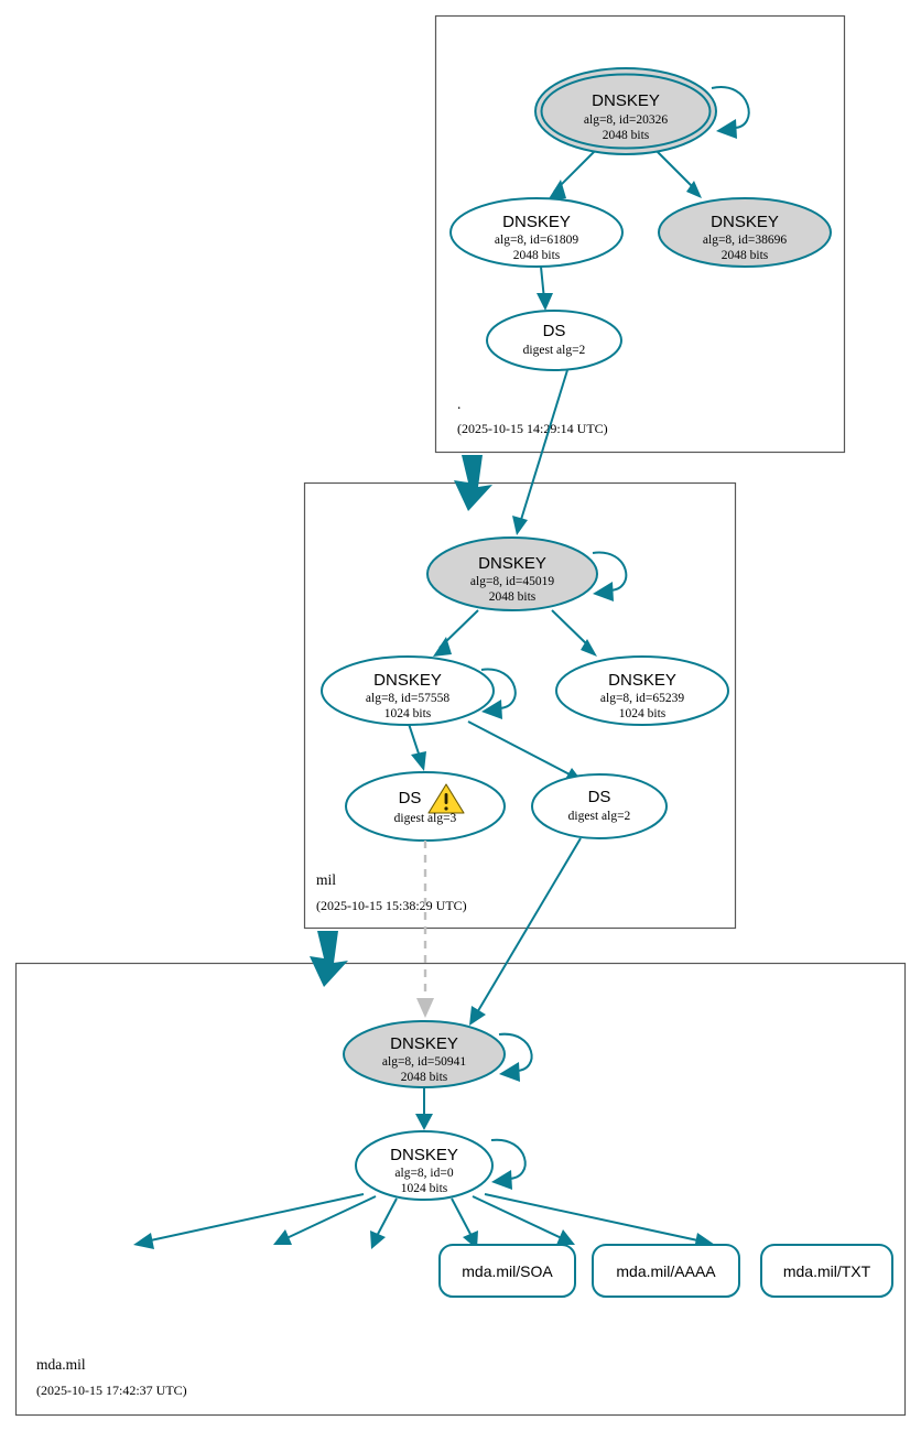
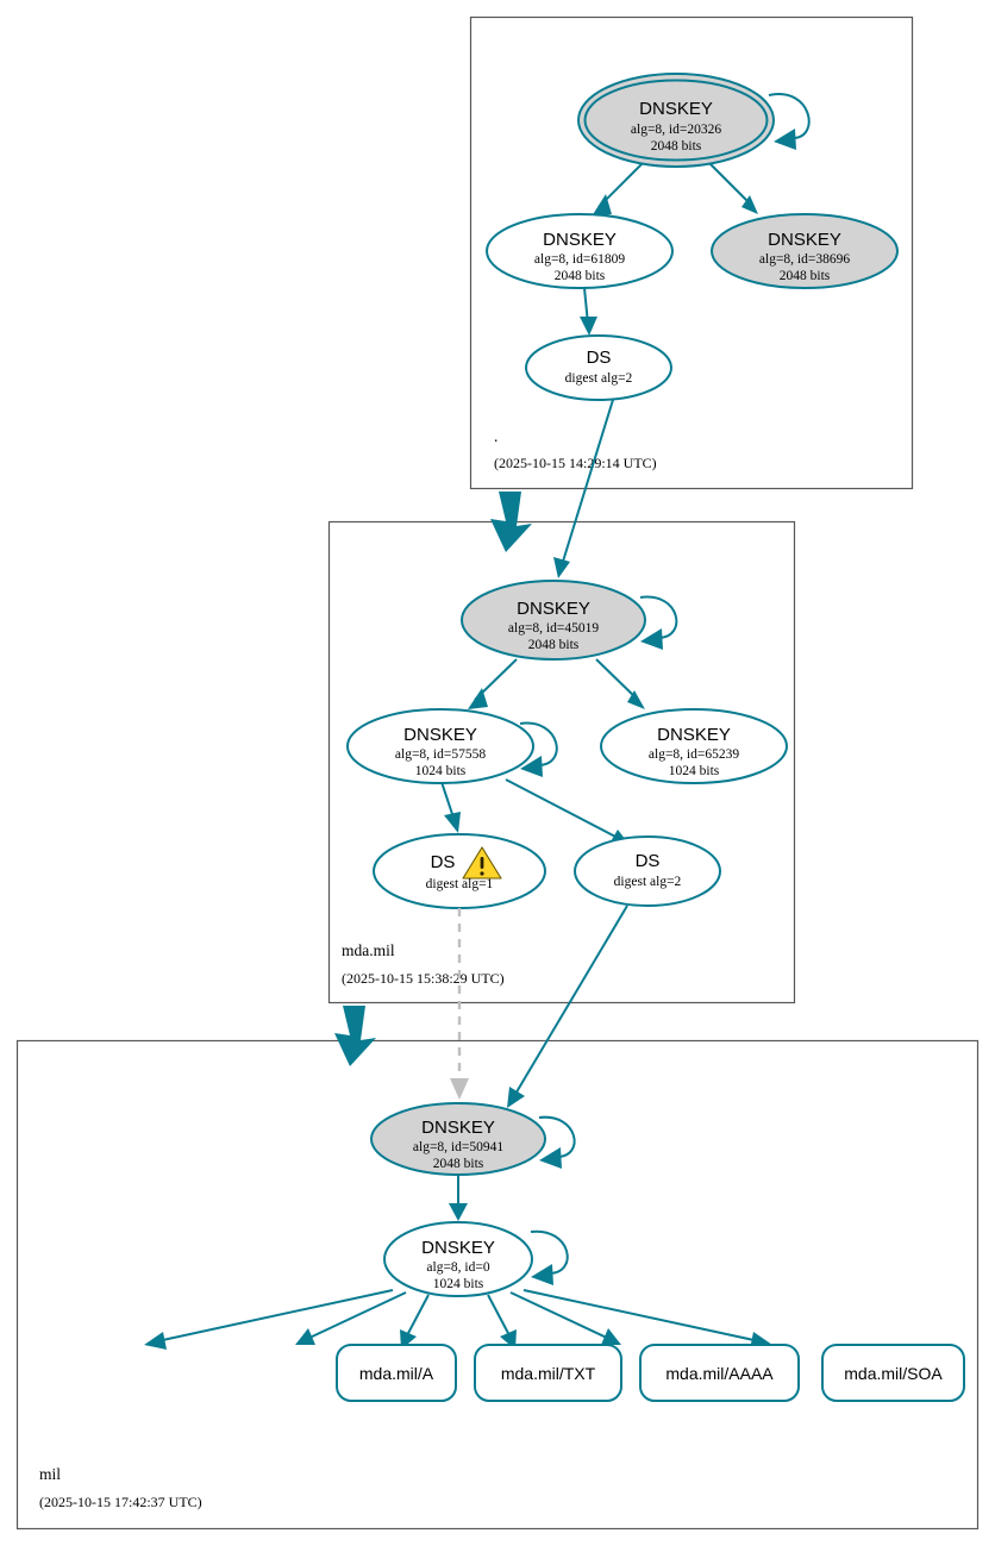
  DNSKEY
  alg=8, id=20326
  2048 bits
  DNSKEY
  alg=8, id=61809
  2048 bits
  DNSKEY
  alg=8, id=38696
  2048 bits
  DS
  digest alg=2
  .
  (2025-10-15 14:29:14 UTC)
  DNSKEY
  alg=8, id=45019
  2048 bits
  DNSKEY
  alg=8, id=57558
  1024 bits
  DNSKEY
  alg=8, id=65239
  1024 bits
  DS
- digest alg=3
+ digest alg=1
  DS
  digest alg=2
- mil
+ mda.mil
  (2025-10-15 15:38:29 UTC)
  DNSKEY
  alg=8, id=50941
  2048 bits
  DNSKEY
  alg=8, id=0
  1024 bits
+ mda.mil/A
- mda.mil/SOA
+ mda.mil/TXT
  mda.mil/AAAA
- mda.mil/TXT
+ mda.mil/SOA
- mda.mil
+ mil
  (2025-10-15 17:42:37 UTC)
